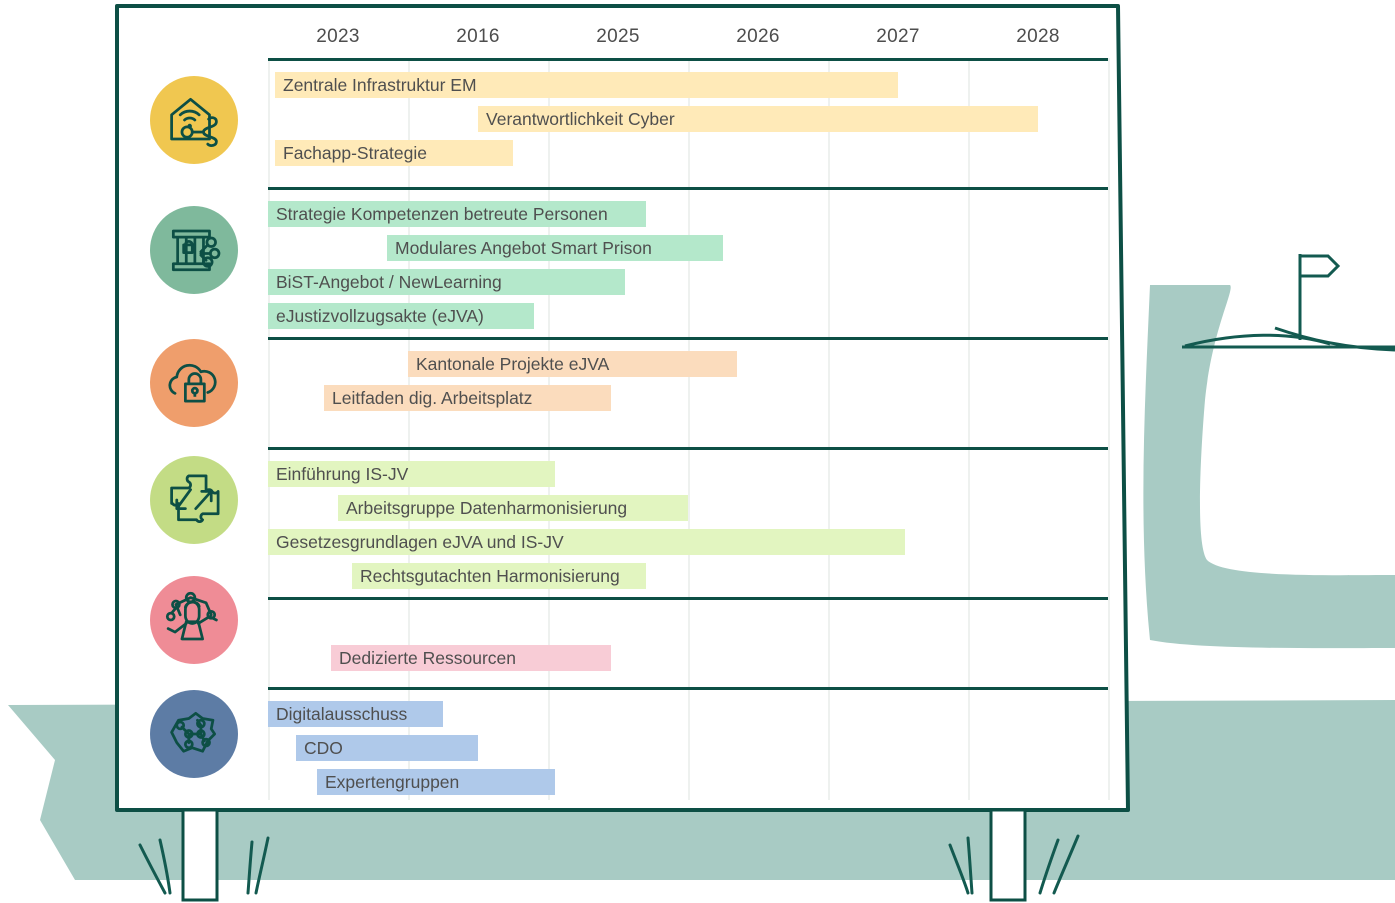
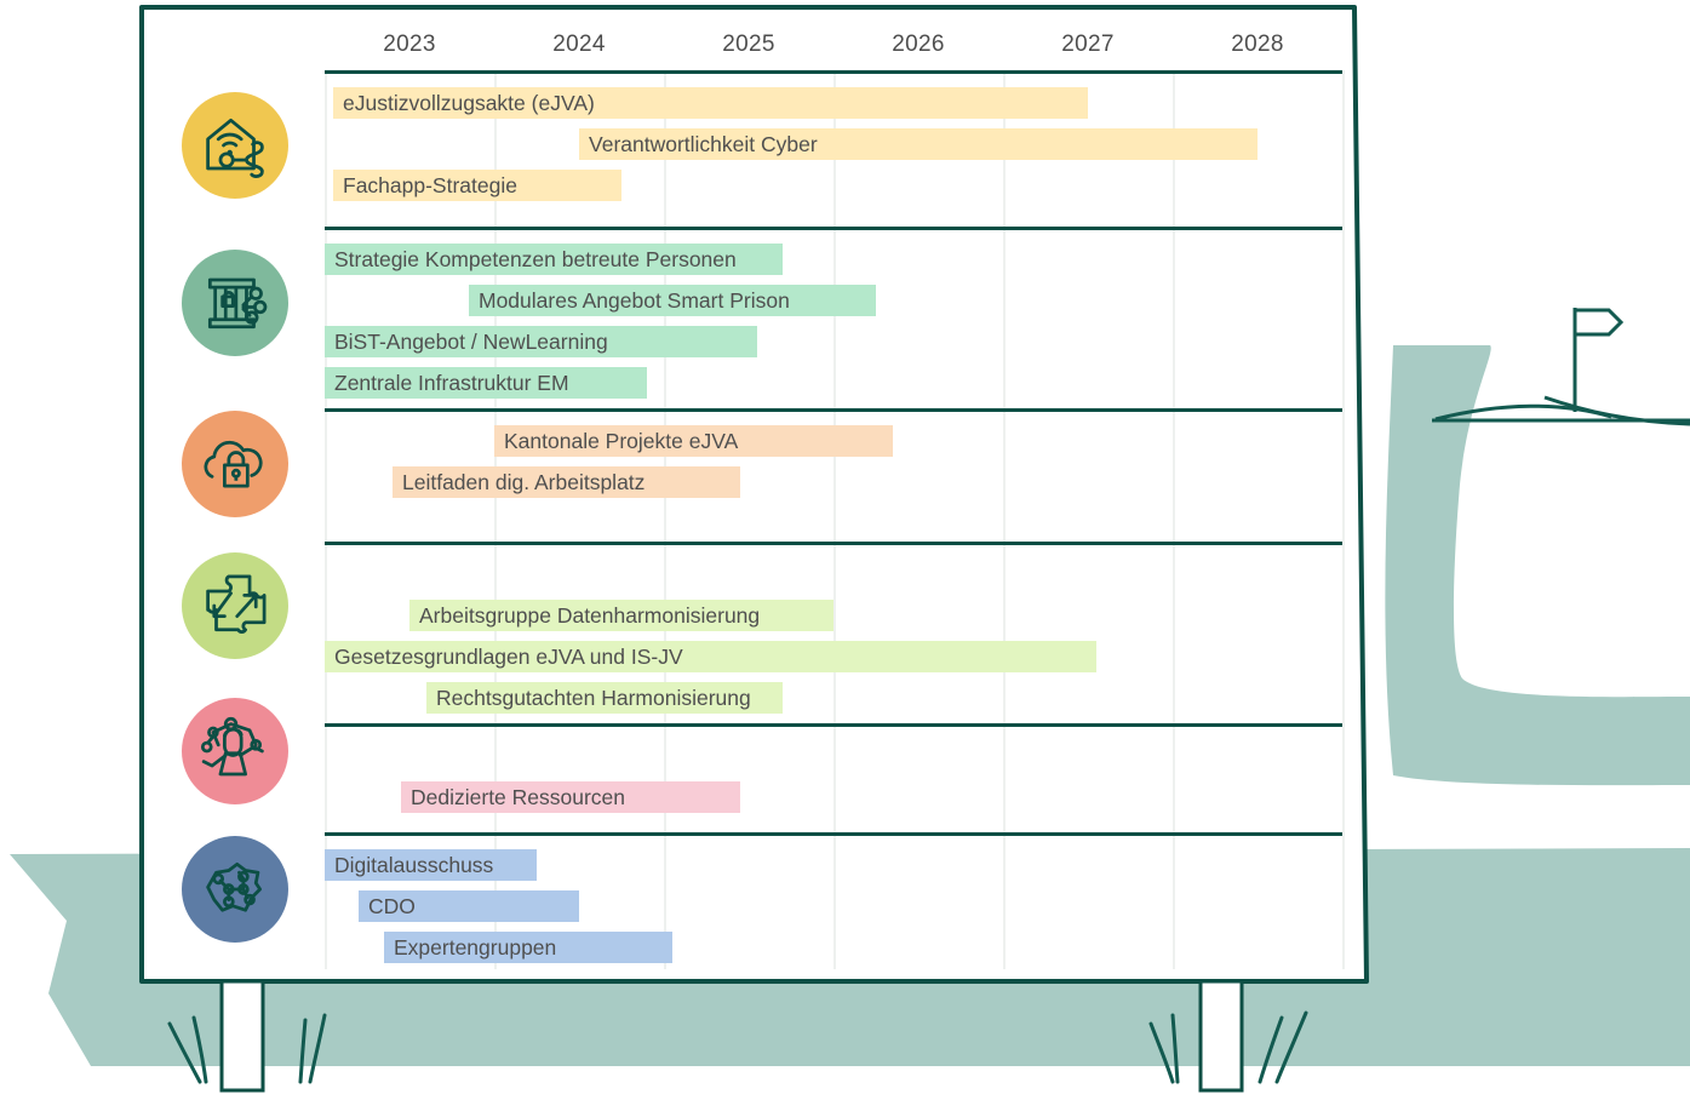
  2023
- 2016
+ 2024
  2025
  2026
  2027
  2028
- Zentrale Infrastruktur EM
+ eJustizvollzugsakte (eJVA)
  Verantwortlichkeit Cyber
  Fachapp-Strategie
  Strategie Kompetenzen betreute Personen
  Modulares Angebot Smart Prison
  BiST-Angebot / NewLearning
- eJustizvollzugsakte (eJVA)
+ Zentrale Infrastruktur EM
  Kantonale Projekte eJVA
  Leitfaden dig. Arbeitsplatz
- Einführung IS-JV
  Arbeitsgruppe Datenharmonisierung
  Gesetzesgrundlagen eJVA und IS-JV
  Rechtsgutachten Harmonisierung
  Dedizierte Ressourcen
  Digitalausschuss
  CDO
  Expertengruppen
